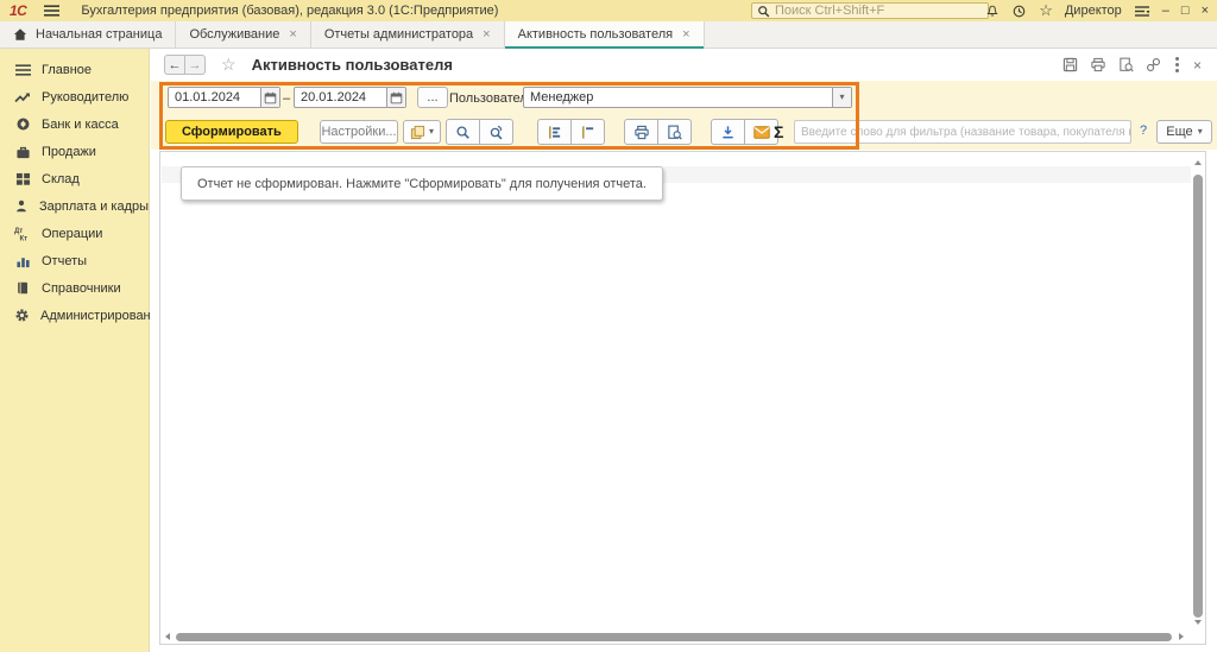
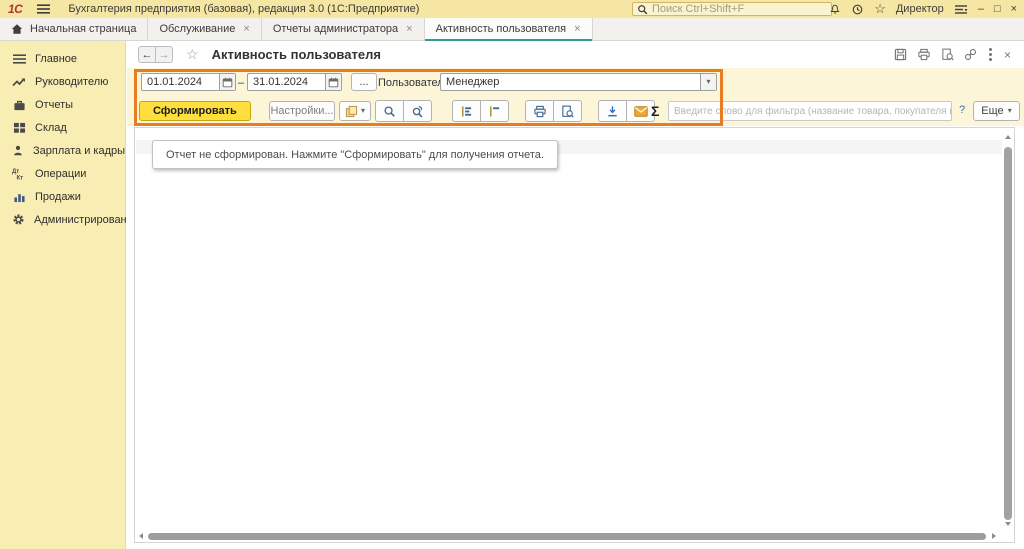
  1С
  Бухгалтерия предприятия (базовая), редакция 3.0 (1С:Предприятие)
  Поиск Ctrl+Shift+F
  ☆
  Директор
  –
  □
  ×
  Начальная страница
  Обслуживание
  ×
  Отчеты администратора
  ×
  Активность пользователя
  ×
  Главное
  Руководителю
- Банк и касса
- Продажи
+ Отчеты
  Склад
  Зарплата и кадры
  Операции
- Отчеты
+ Продажи
- Справочники
  Администрирован
  ←
  →
  ☆
  Активность пользователя
  ×
  01.01.2024
  –
- 20.01.2024
+ 31.01.2024
  ...
  Пользовате
  Менеджер
  ▾
  Сформировать
  Настройки...
  ▾
  Σ
  Введите слово для фильтра (название товара, покупателя
  ?
  Еще
  ▾
  Отчет не сформирован. Нажмите "Сформировать" для получения отчета.
